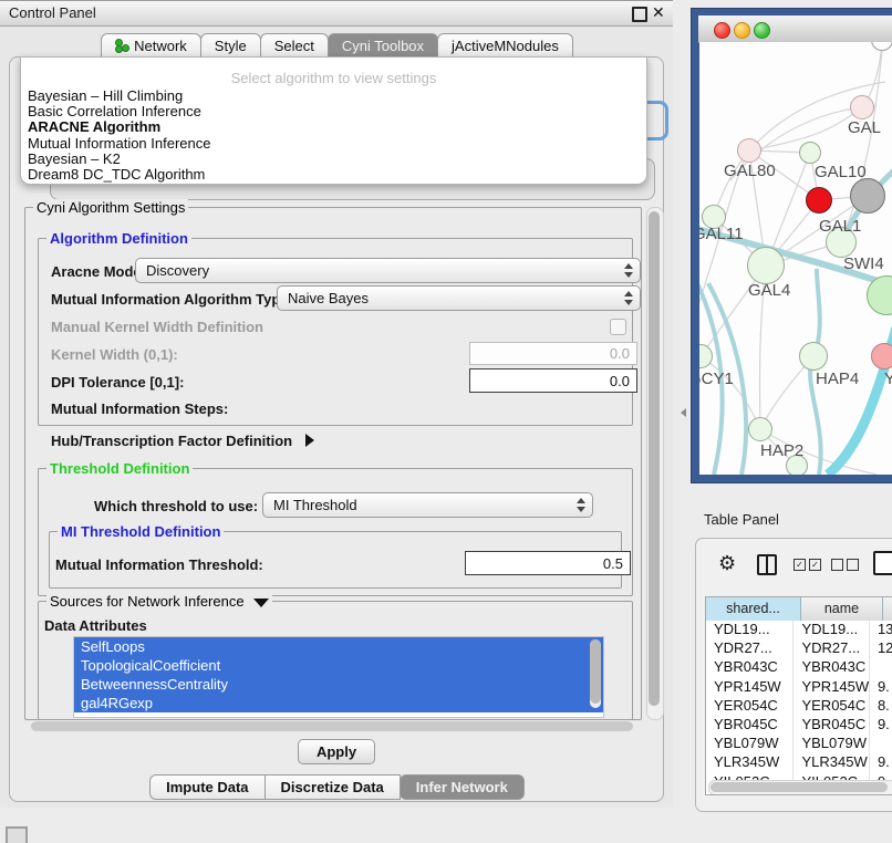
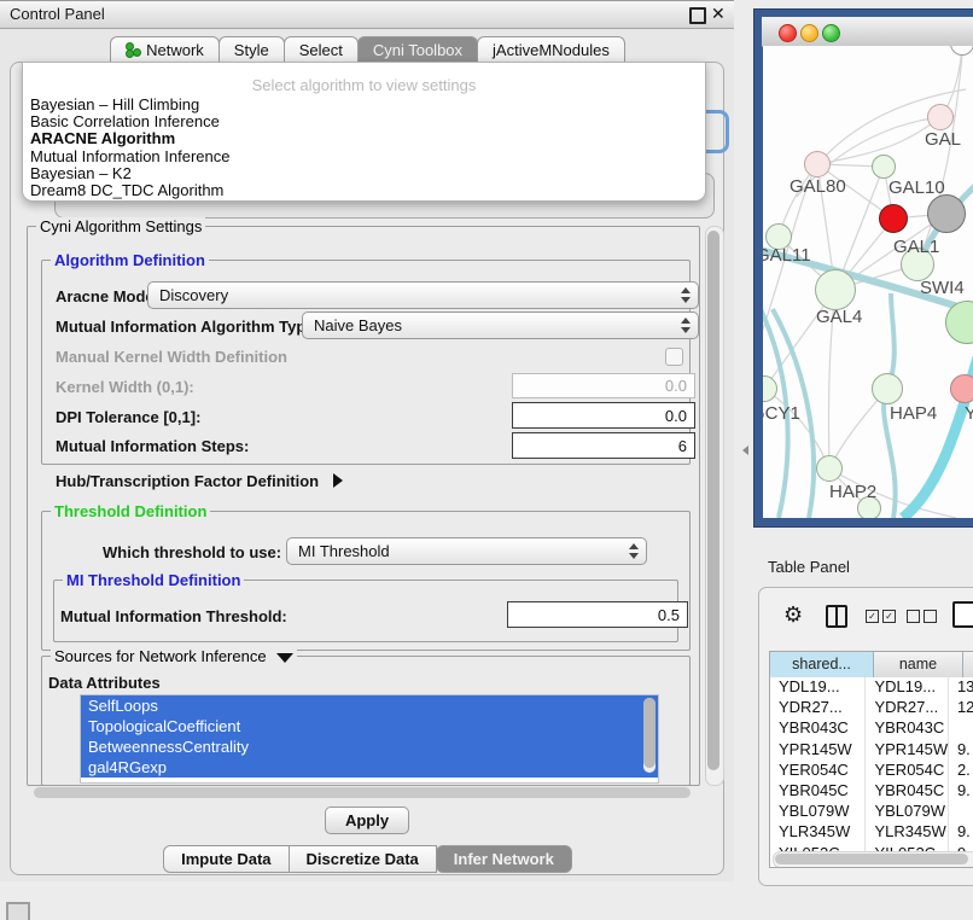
  Control Panel
  ✕
  Network
  Style
  Select
  Cyni Toolbox
  jActiveMNodules
  Select algorithm to view settings
  Bayesian – Hill Climbing
  Basic Correlation Inference
  ARACNE Algorithm
  Mutual Information Inference
  Bayesian – K2
  Dream8 DC_TDC Algorithm
  Cyni Algorithm Settings
  Algorithm Definition
  Aracne Mod
  Discovery
  Mutual Information Algorithm Ty
  Naive Bayes
  Manual Kernel Width Definition
  Kernel Width (0,1):
  0.0
  DPI Tolerance [0,1]:
  0.0
  Mutual Information Steps:
+ 6
  Hub/Transcription Factor Definition
  Threshold Definition
  Which threshold to use:
  MI Threshold
  MI Threshold Definition
  Mutual Information Threshold:
  0.5
  Sources for Network Inference
  Data Attributes
  SelfLoops
  TopologicalCoefficient
  BetweennessCentrality
  gal4RGexp
  Apply
  Impute Data
  Discretize Data
  Infer Network
  GAL
  GAL80
  GAL10
  GAL1
  GAL11
  SWI4
  GAL4
  CY1
  HAP4
  Y
  HAP2
  Table Panel
  ⚙
  ✓
  ✓
  shared...
  name
  YDL19...
  YDL19...
  13
  YDR27...
  YDR27...
  12
  YBR043C
  YBR043C
  YPR145W
  YPR145W
  9.
  YER054C
  YER054C
- 8.
+ 2.
  YBR045C
  YBR045C
  9.
  YBL079W
  YBL079W
  YLR345W
  YLR345W
  9.
